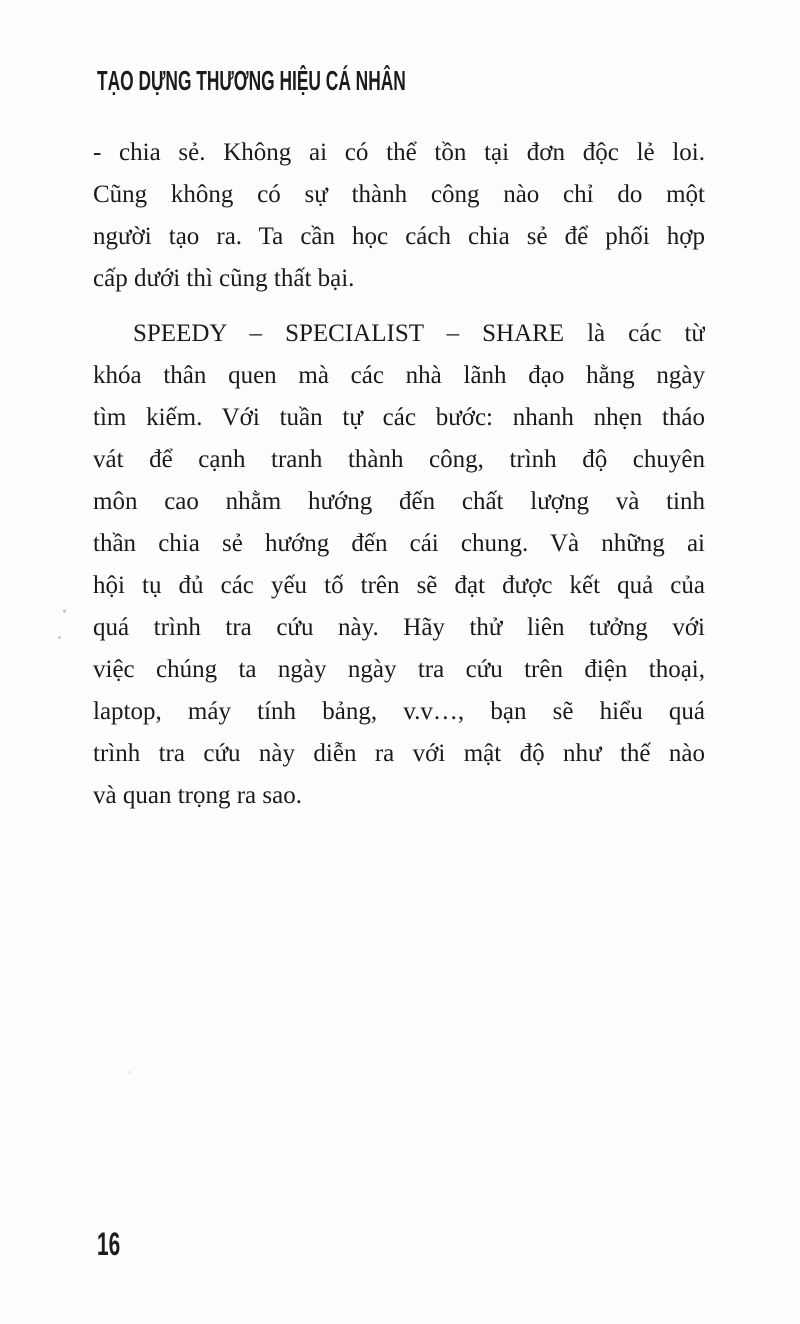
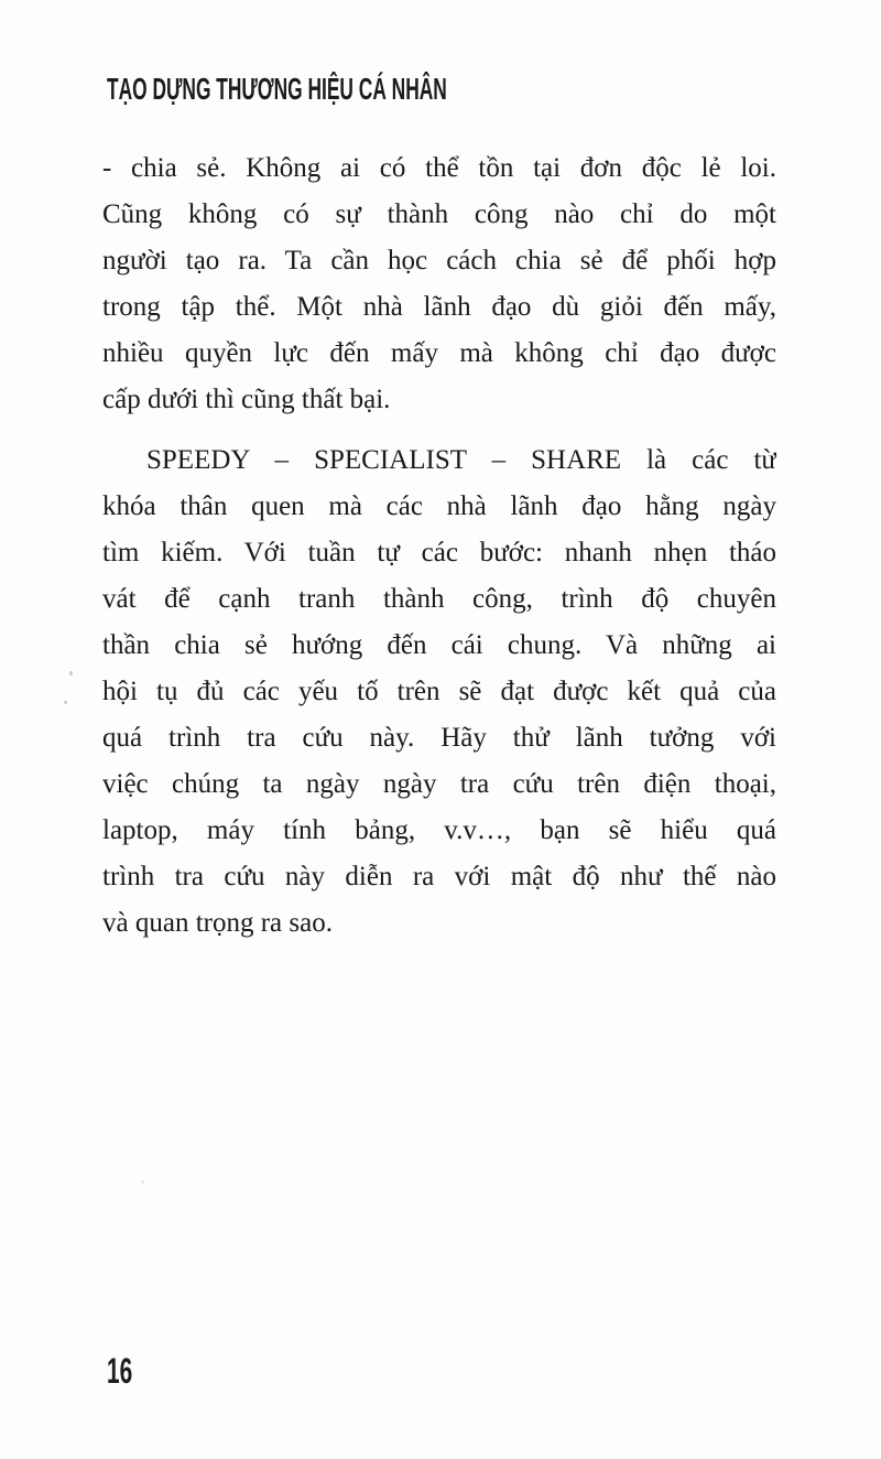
  TẠO DỰNG THƯƠNG HIỆU CÁ NHÂN
  - chia sẻ. Không ai có thể tồn tại đơn độc lẻ loi.
  Cũng không có sự thành công nào chỉ do một
  người tạo ra. Ta cần học cách chia sẻ để phối hợp
+ trong tập thể. Một nhà lãnh đạo dù giỏi đến mấy,
+ nhiều quyền lực đến mấy mà không chỉ đạo được
  cấp dưới thì cũng thất bại.
  SPEEDY – SPECIALIST – SHARE là các từ
  khóa thân quen mà các nhà lãnh đạo hằng ngày
  tìm kiếm. Với tuần tự các bước: nhanh nhẹn tháo
  vát để cạnh tranh thành công, trình độ chuyên
- môn cao nhằm hướng đến chất lượng và tinh
  thần chia sẻ hướng đến cái chung. Và những ai
  hội tụ đủ các yếu tố trên sẽ đạt được kết quả của
- quá trình tra cứu này. Hãy thử liên tưởng với
+ quá trình tra cứu này. Hãy thử lãnh tưởng với
  việc chúng ta ngày ngày tra cứu trên điện thoại,
  laptop, máy tính bảng, v.v…, bạn sẽ hiểu quá
  trình tra cứu này diễn ra với mật độ như thế nào
  và quan trọng ra sao.
  16
